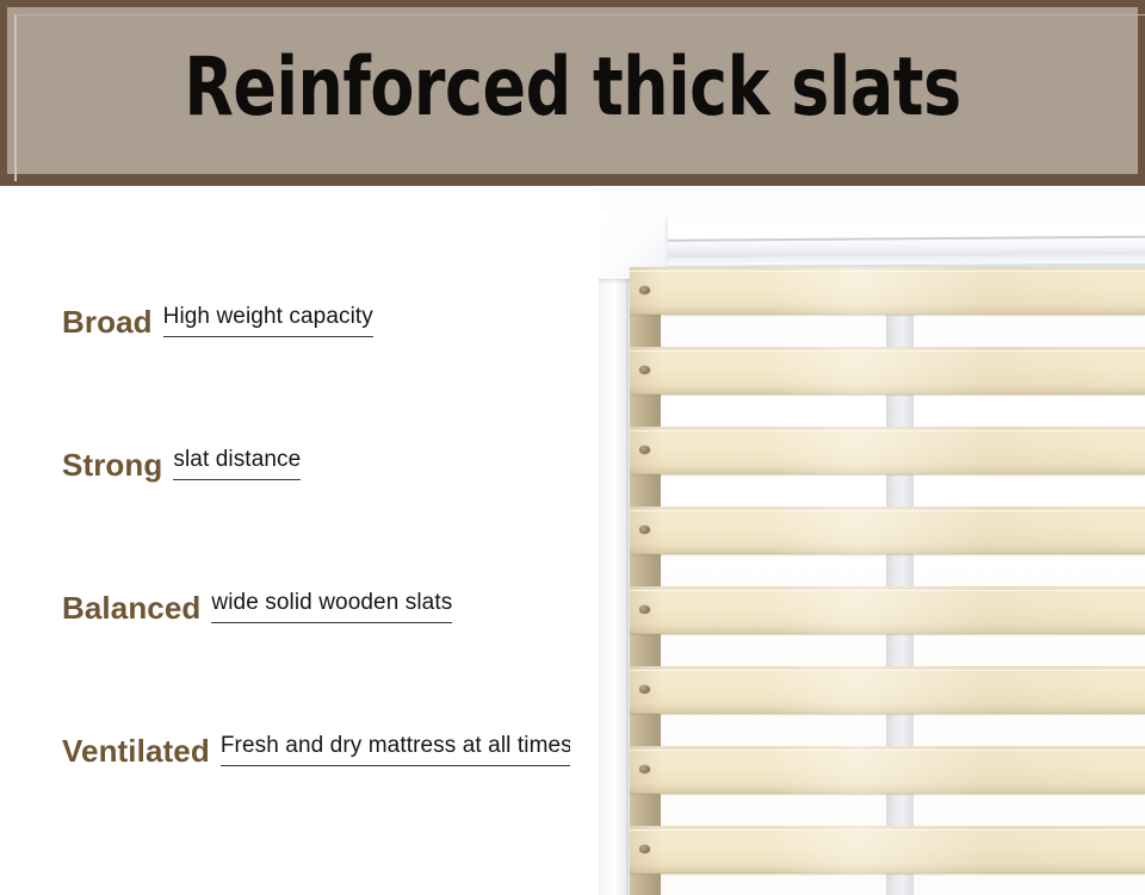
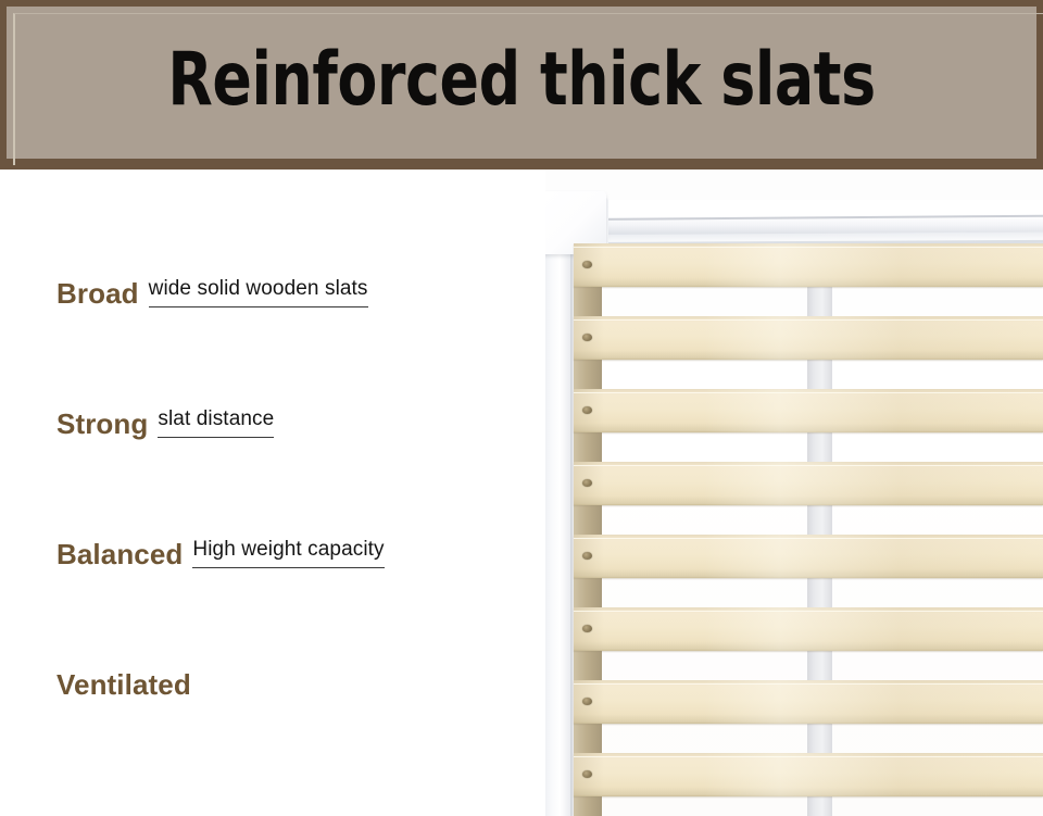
  Reinforced thick slats
  Broad
- High weight capacity
+ wide solid wooden slats
  Strong
  slat distance
  Balanced
- wide solid wooden slats
+ High weight capacity
  Ventilated
- Fresh and dry mattress at all times
